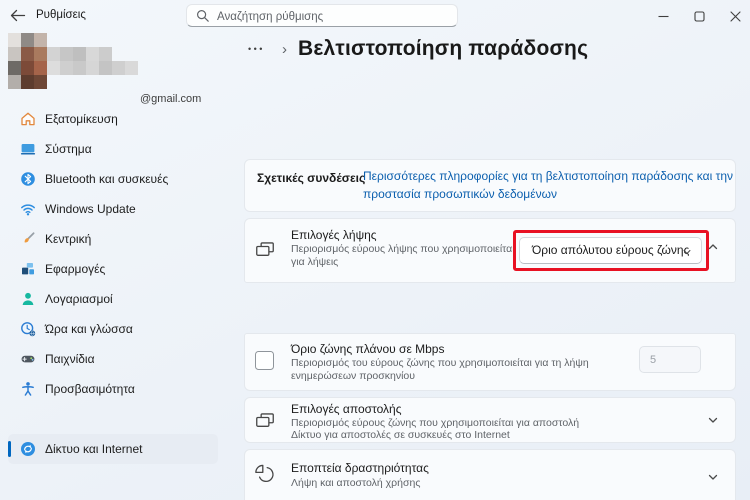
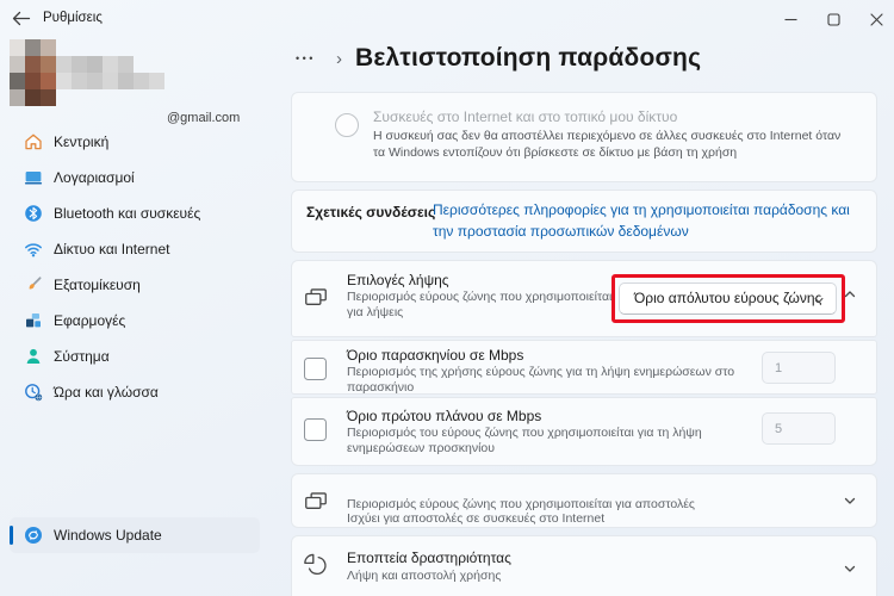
  Ρυθμίσεις
- Αναζήτηση ρύθμισης
  @gmail.com
- Εξατομίκευση
+ Κεντρική
- Σύστημα
+ Λογαριασμοί
  Bluetooth και συσκευές
- Windows Update
+ Δίκτυο και Internet
- Κεντρική
+ Εξατομίκευση
  Εφαρμογές
- Λογαριασμοί
+ Σύστημα
  Ώρα και γλώσσα
- Παιχνίδια
- Προσβασιμότητα
- Δίκτυο και Internet
+ Windows Update
  •••
  ›
  Βελτιστοποίηση παράδοσης
+ Συσκευές στο Internet και στο τοπικό μου δίκτυο
+ Η συσκευή σας δεν θα αποστέλλει περιεχόμενο σε άλλες συσκευές στο Internet όταν τα Windows εντοπίζουν ότι βρίσκεστε σε δίκτυο με βάση τη χρήση
  Σχετικές συνδέσεις
- Περισσότερες πληροφορίες για τη βελτιστοποίηση παράδοσης και την προστασία προσωπικών δεδομένων
+ Περισσότερες πληροφορίες για τη χρησιμοποιείται παράδοσης και την προστασία προσωπικών δεδομένων
  Επιλογές λήψης
- Περιορισμός εύρους λήψης που χρησιμοποιείται για λήψεις
+ Περιορισμός εύρους ζώνης που χρησιμοποιείται για λήψεις
  Όριο απόλυτου εύρους ζώνης
+ Όριο παρασκηνίου σε Mbps
+ Περιορισμός της χρήσης εύρους ζώνης για τη λήψη ενημερώσεων στο παρασκήνιο
+ 1
- Όριο ζώνης πλάνου σε Mbps
+ Όριο πρώτου πλάνου σε Mbps
  Περιορισμός του εύρους ζώνης που χρησιμοποιείται για τη λήψη ενημερώσεων προσκηνίου
  5
- Επιλογές αποστολής
- Περιορισμός εύρους ζώνης που χρησιμοποιείται για αποστολή
+ Περιορισμός εύρους ζώνης που χρησιμοποιείται για αποστολές
- Δίκτυο για αποστολές σε συσκευές στο Internet
+ Ισχύει για αποστολές σε συσκευές στο Internet
  Εποπτεία δραστηριότητας
  Λήψη και αποστολή χρήσης
